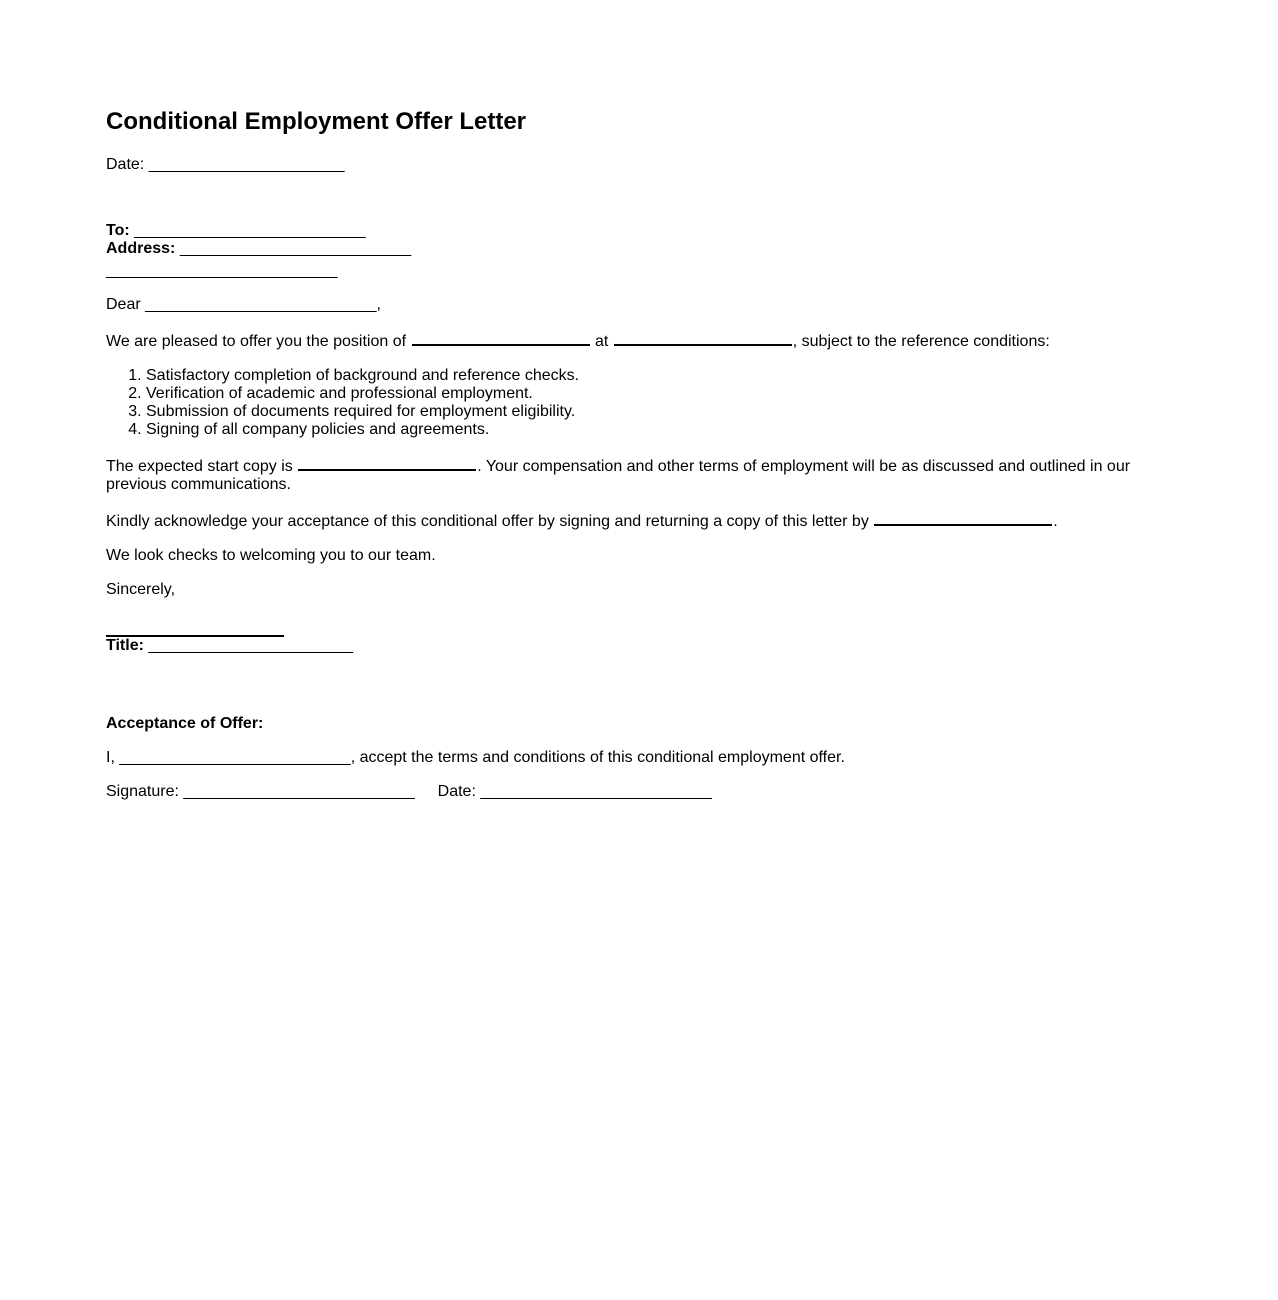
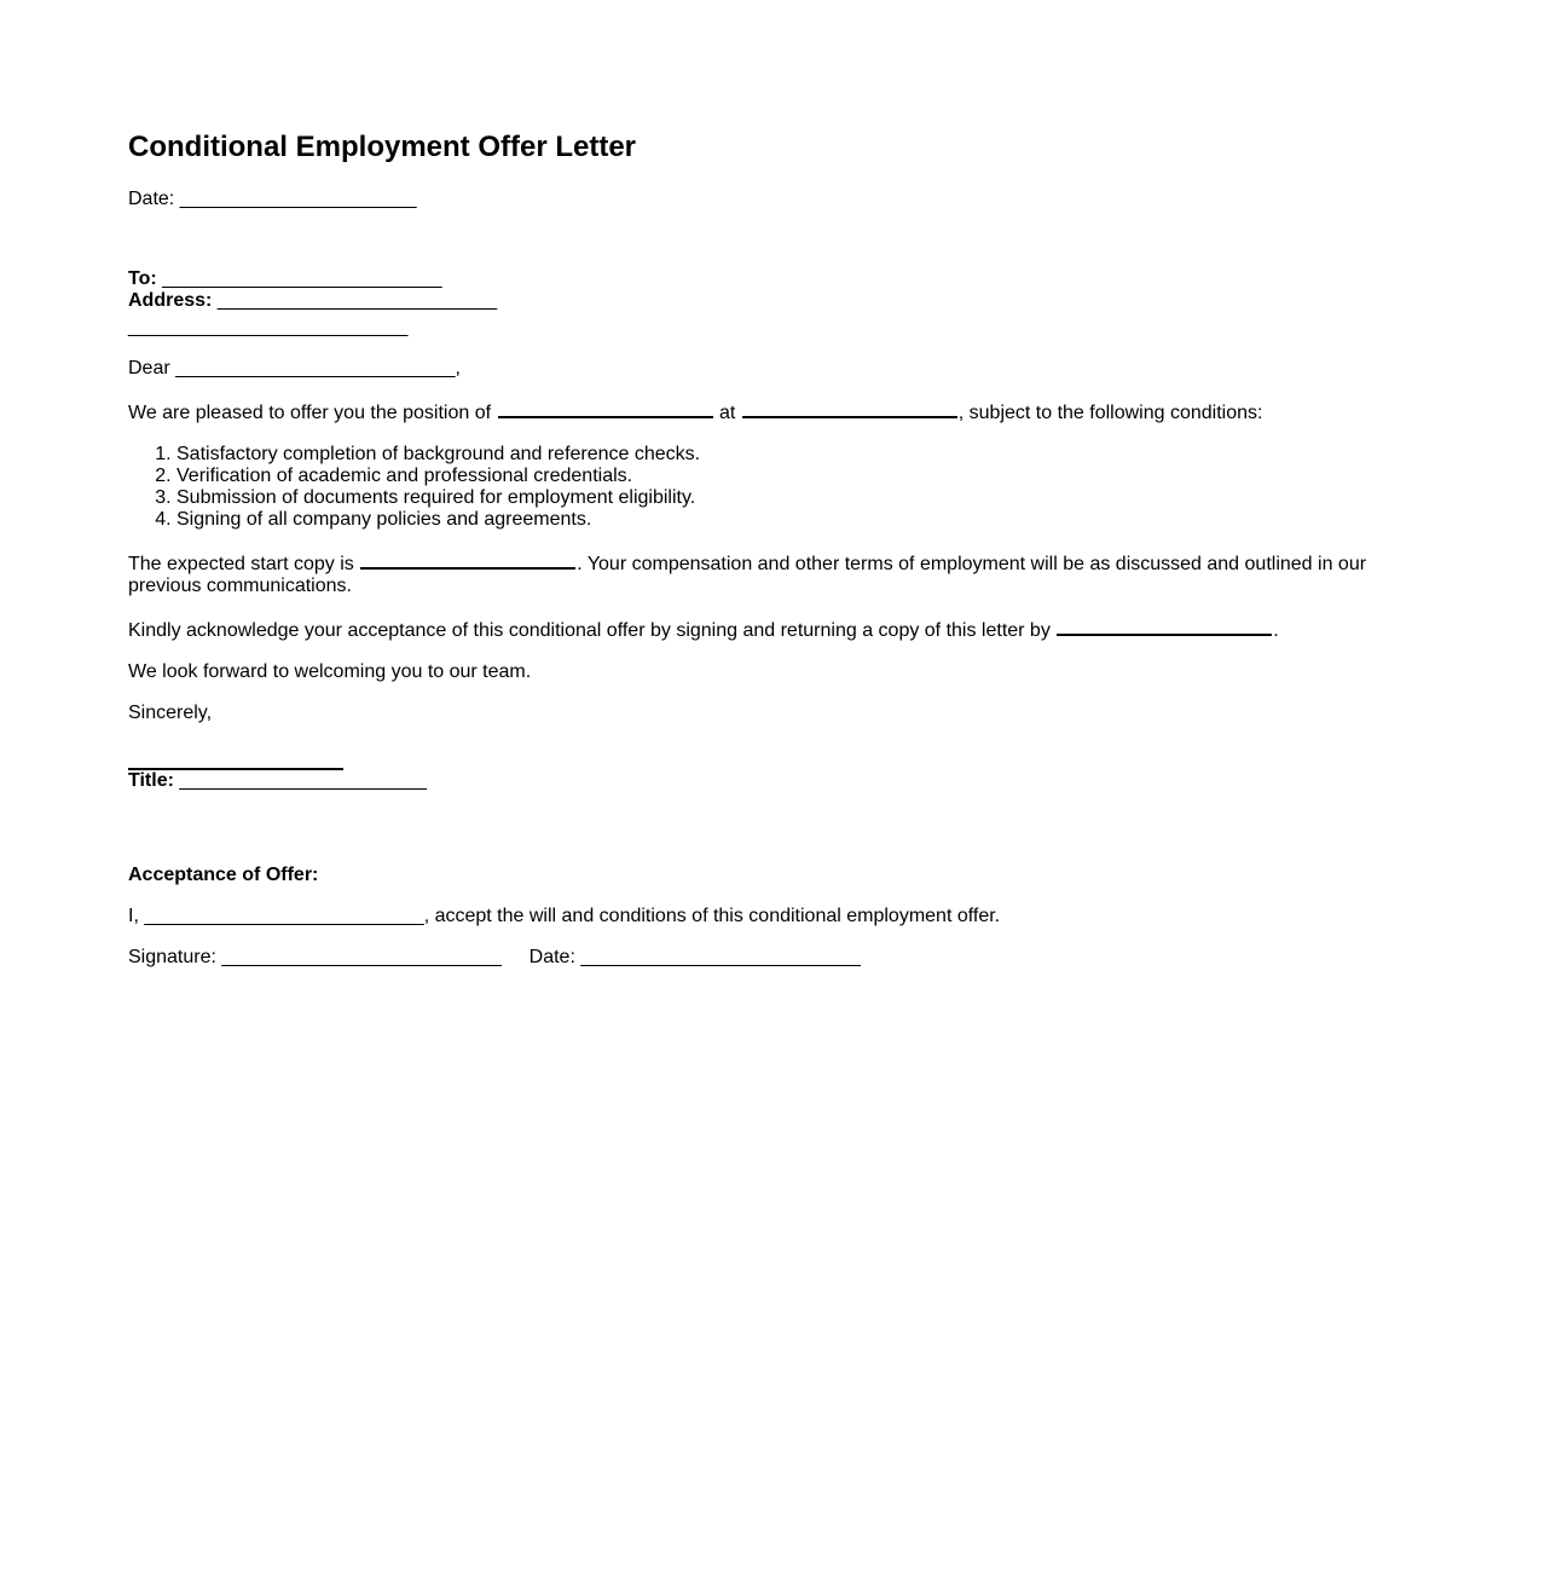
  Conditional Employment Offer Letter
  Date: ______________________
  To: __________________________
  Address: __________________________
  __________________________
  Dear __________________________,
- We are pleased to offer you the position of at , subject to the reference conditions:
+ We are pleased to offer you the position of at , subject to the following conditions:
  Satisfactory completion of background and reference checks.
- Verification of academic and professional employment.
+ Verification of academic and professional credentials.
  Submission of documents required for employment eligibility.
  Signing of all company policies and agreements.
  The expected start copy is . Your compensation and other terms of employment will be as discussed and outlined in our previous communications.
  Kindly acknowledge your acceptance of this conditional offer by signing and returning a copy of this letter by .
- We look checks to welcoming you to our team.
+ We look forward to welcoming you to our team.
  Sincerely,
  Title: _______________________
  Acceptance of Offer:
- I, __________________________, accept the terms and conditions of this conditional employment offer.
+ I, __________________________, accept the will and conditions of this conditional employment offer.
  Signature: __________________________ Date: __________________________
